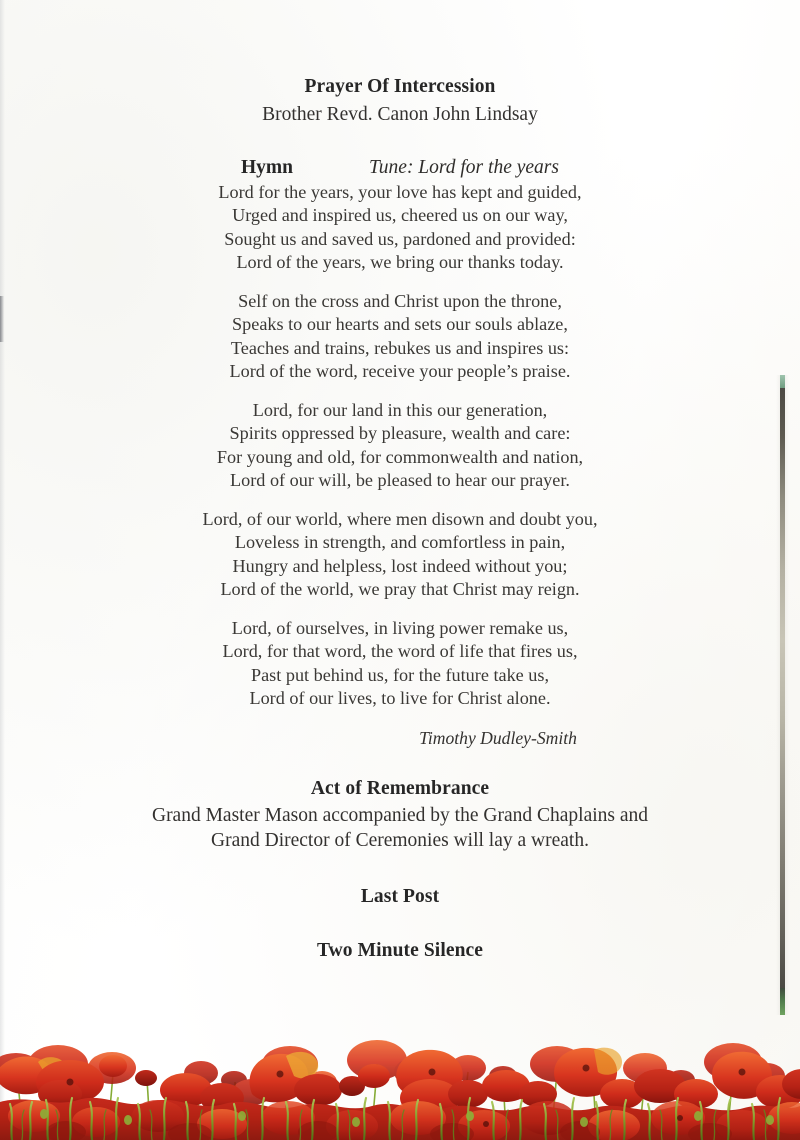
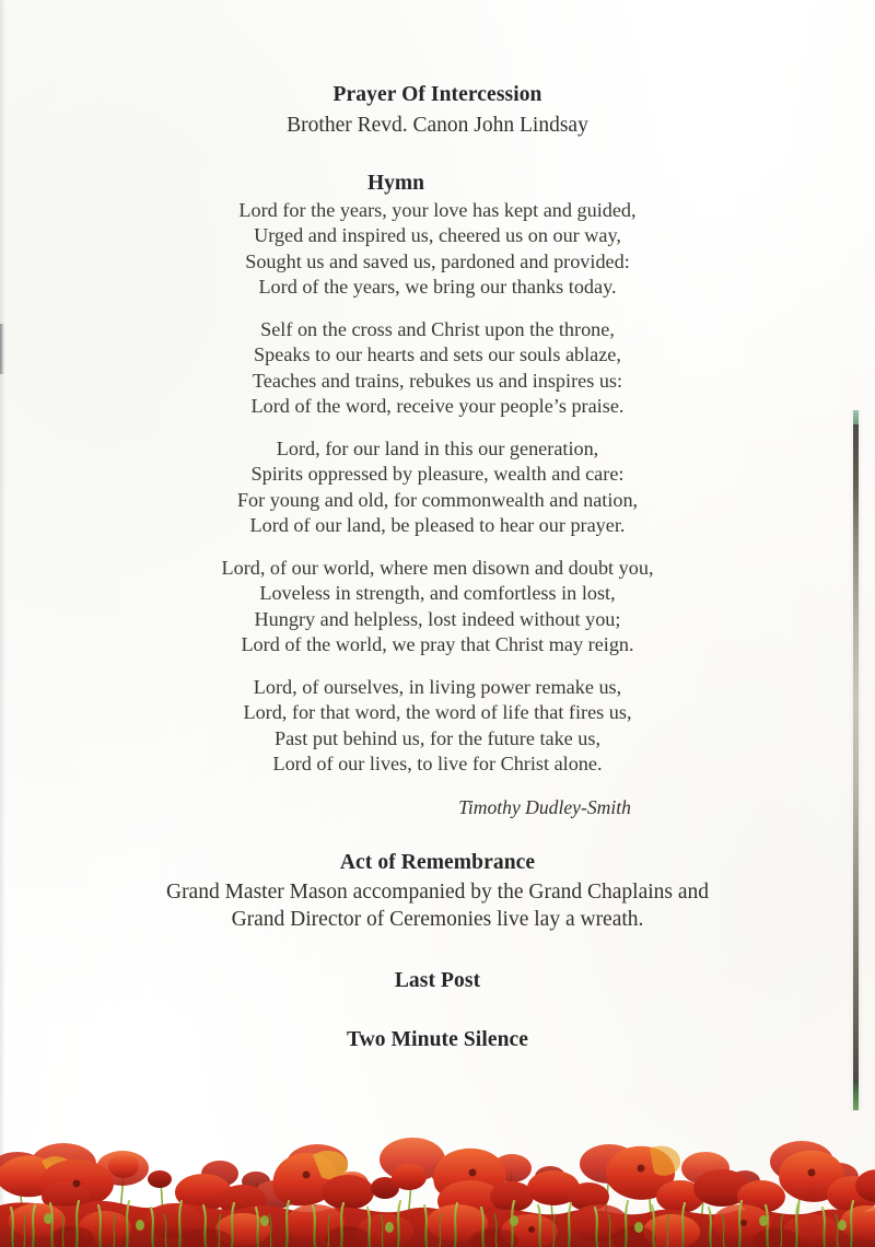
  Prayer Of Intercession
  Brother Revd. Canon John Lindsay
  Hymn
- Tune: Lord for the years
  Lord for the years, your love has kept and guided,
  Urged and inspired us, cheered us on our way,
  Sought us and saved us, pardoned and provided:
  Lord of the years, we bring our thanks today.
  Self on the cross and Christ upon the throne,
  Speaks to our hearts and sets our souls ablaze,
  Teaches and trains, rebukes us and inspires us:
  Lord of the word, receive your people’s praise.
  Lord, for our land in this our generation,
  Spirits oppressed by pleasure, wealth and care:
  For young and old, for commonwealth and nation,
- Lord of our will, be pleased to hear our prayer.
+ Lord of our land, be pleased to hear our prayer.
  Lord, of our world, where men disown and doubt you,
- Loveless in strength, and comfortless in pain,
+ Loveless in strength, and comfortless in lost,
  Hungry and helpless, lost indeed without you;
  Lord of the world, we pray that Christ may reign.
  Lord, of ourselves, in living power remake us,
  Lord, for that word, the word of life that fires us,
  Past put behind us, for the future take us,
  Lord of our lives, to live for Christ alone.
  Timothy Dudley-Smith
  Act of Remembrance
  Grand Master Mason accompanied by the Grand Chaplains and
- Grand Director of Ceremonies will lay a wreath.
+ Grand Director of Ceremonies live lay a wreath.
  Last Post
  Two Minute Silence
